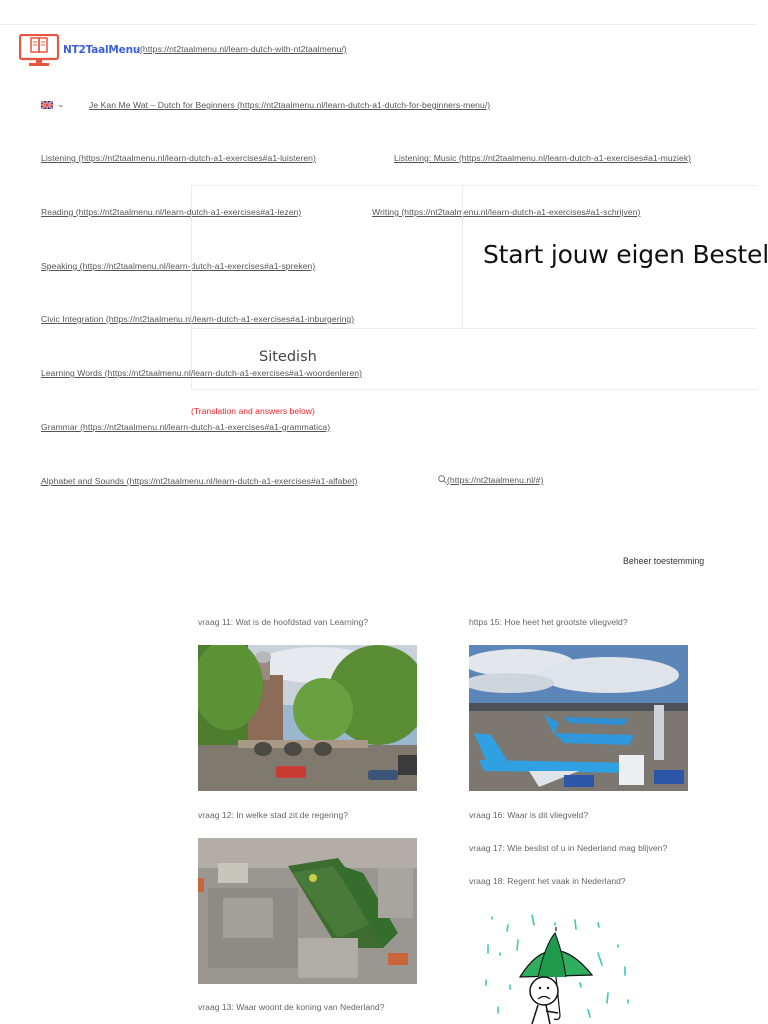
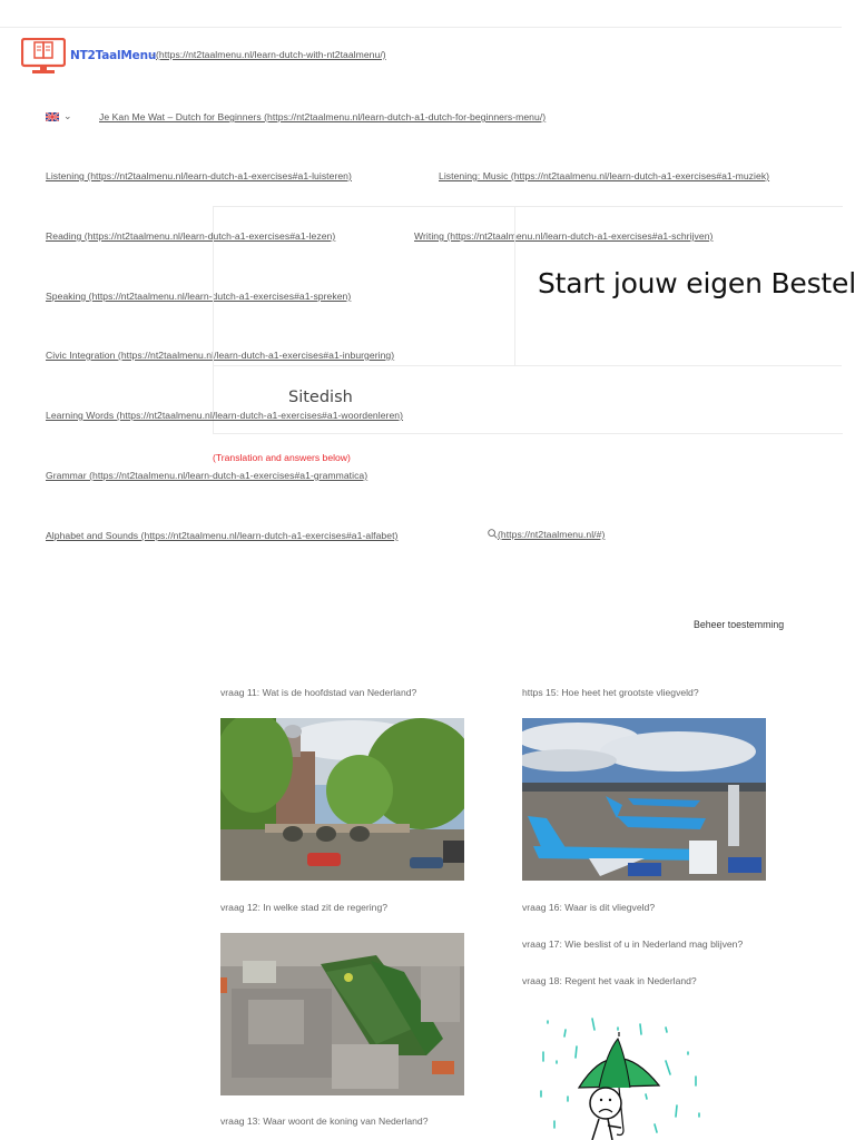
  NT2TaalMenu
  -
  (https://nt2taalmenu.nl/learn-dutch-with-nt2taalmenu/)
  ⌄
  Je Kan Me Wat – Dutch for Beginners (https://nt2taalmenu.nl/learn-dutch-a1-dutch-for-beginners-menu/)
  Listening (https://nt2taalmenu.nl/learn-dutch-a1-exercises#a1-luisteren)
  Listening: Music (https://nt2taalmenu.nl/learn-dutch-a1-exercises#a1-muziek)
  Reading (https://nt2taalmenu.nl/learn-dutch-a1-exercises#a1-lezen)
  Writing (https://nt2taalmenu.nl/learn-dutch-a1-exercises#a1-schrijven)
  Speaking (https://nt2taalmenu.nl/learn-dutch-a1-exercises#a1-spreken)
  Civic Integration (https://nt2taalmenu.nl/learn-dutch-a1-exercises#a1-inburgering)
  Start jouw eigen Bestel
  Sitedish
  Learning Words (https://nt2taalmenu.nl/learn-dutch-a1-exercises#a1-woordenleren)
  (Translation and answers below)
  Grammar (https://nt2taalmenu.nl/learn-dutch-a1-exercises#a1-grammatica)
  Alphabet and Sounds (https://nt2taalmenu.nl/learn-dutch-a1-exercises#a1-alfabet)
  (https://nt2taalmenu.nl/#)
  Beheer toestemming
- vraag 11: Wat is de hoofdstad van Learning?
+ vraag 11: Wat is de hoofdstad van Nederland?
  vraag 12: In welke stad zit de regering?
  vraag 13: Waar woont de koning van Nederland?
  https 15: Hoe heet het grootste vliegveld?
  vraag 16: Waar is dit vliegveld?
  vraag 17: Wie beslist of u in Nederland mag blijven?
  vraag 18: Regent het vaak in Nederland?
